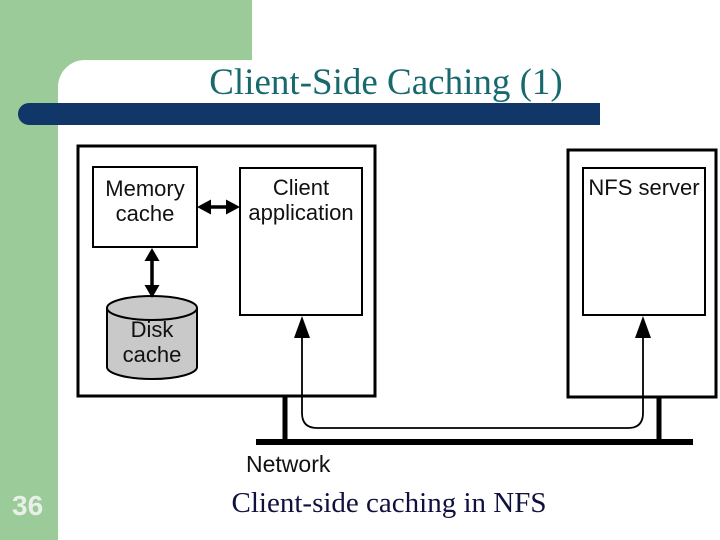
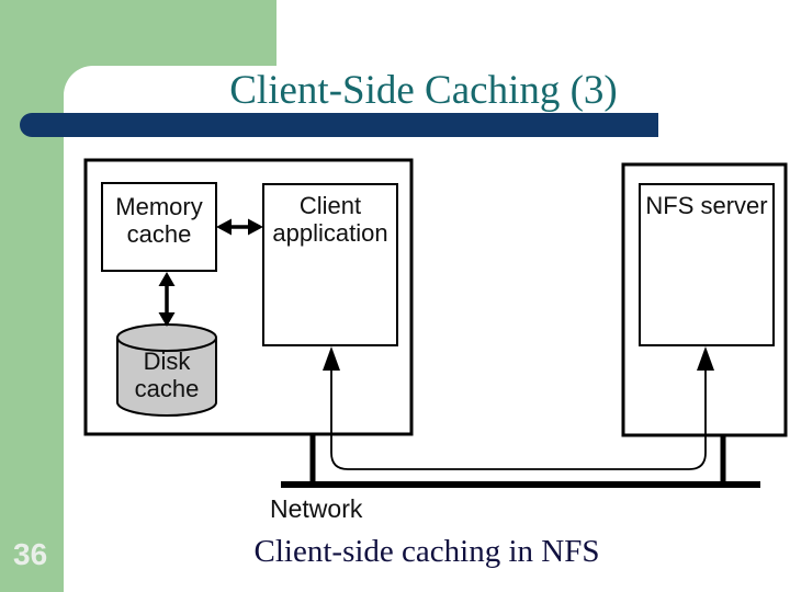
- Client-Side Caching (1)
+ Client-Side Caching (3)
  Memory cache
  Client application
  Disk cache
  NFS server
  Network
  36
  Client-side caching in NFS
